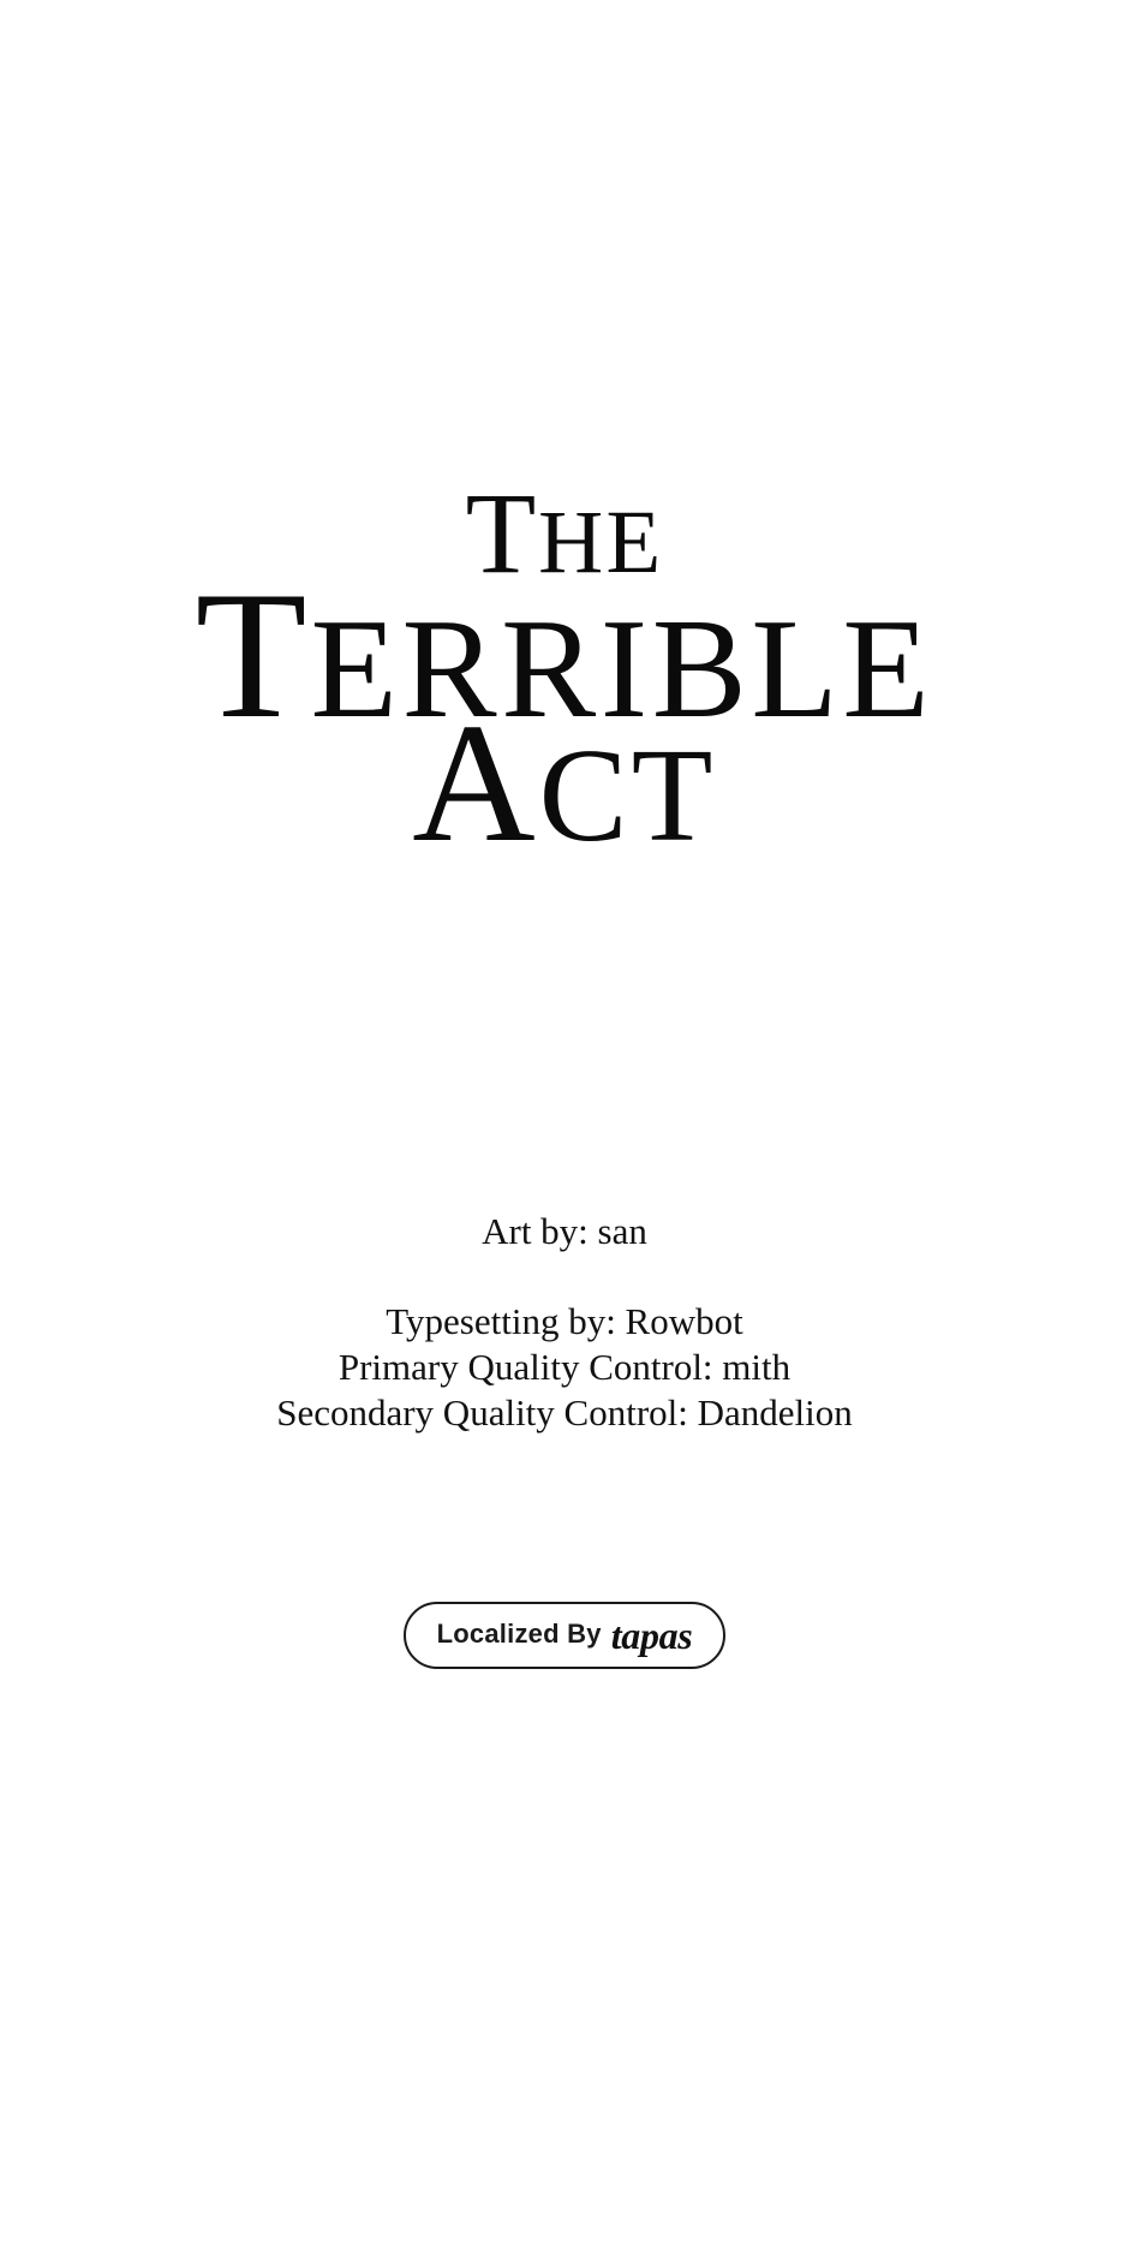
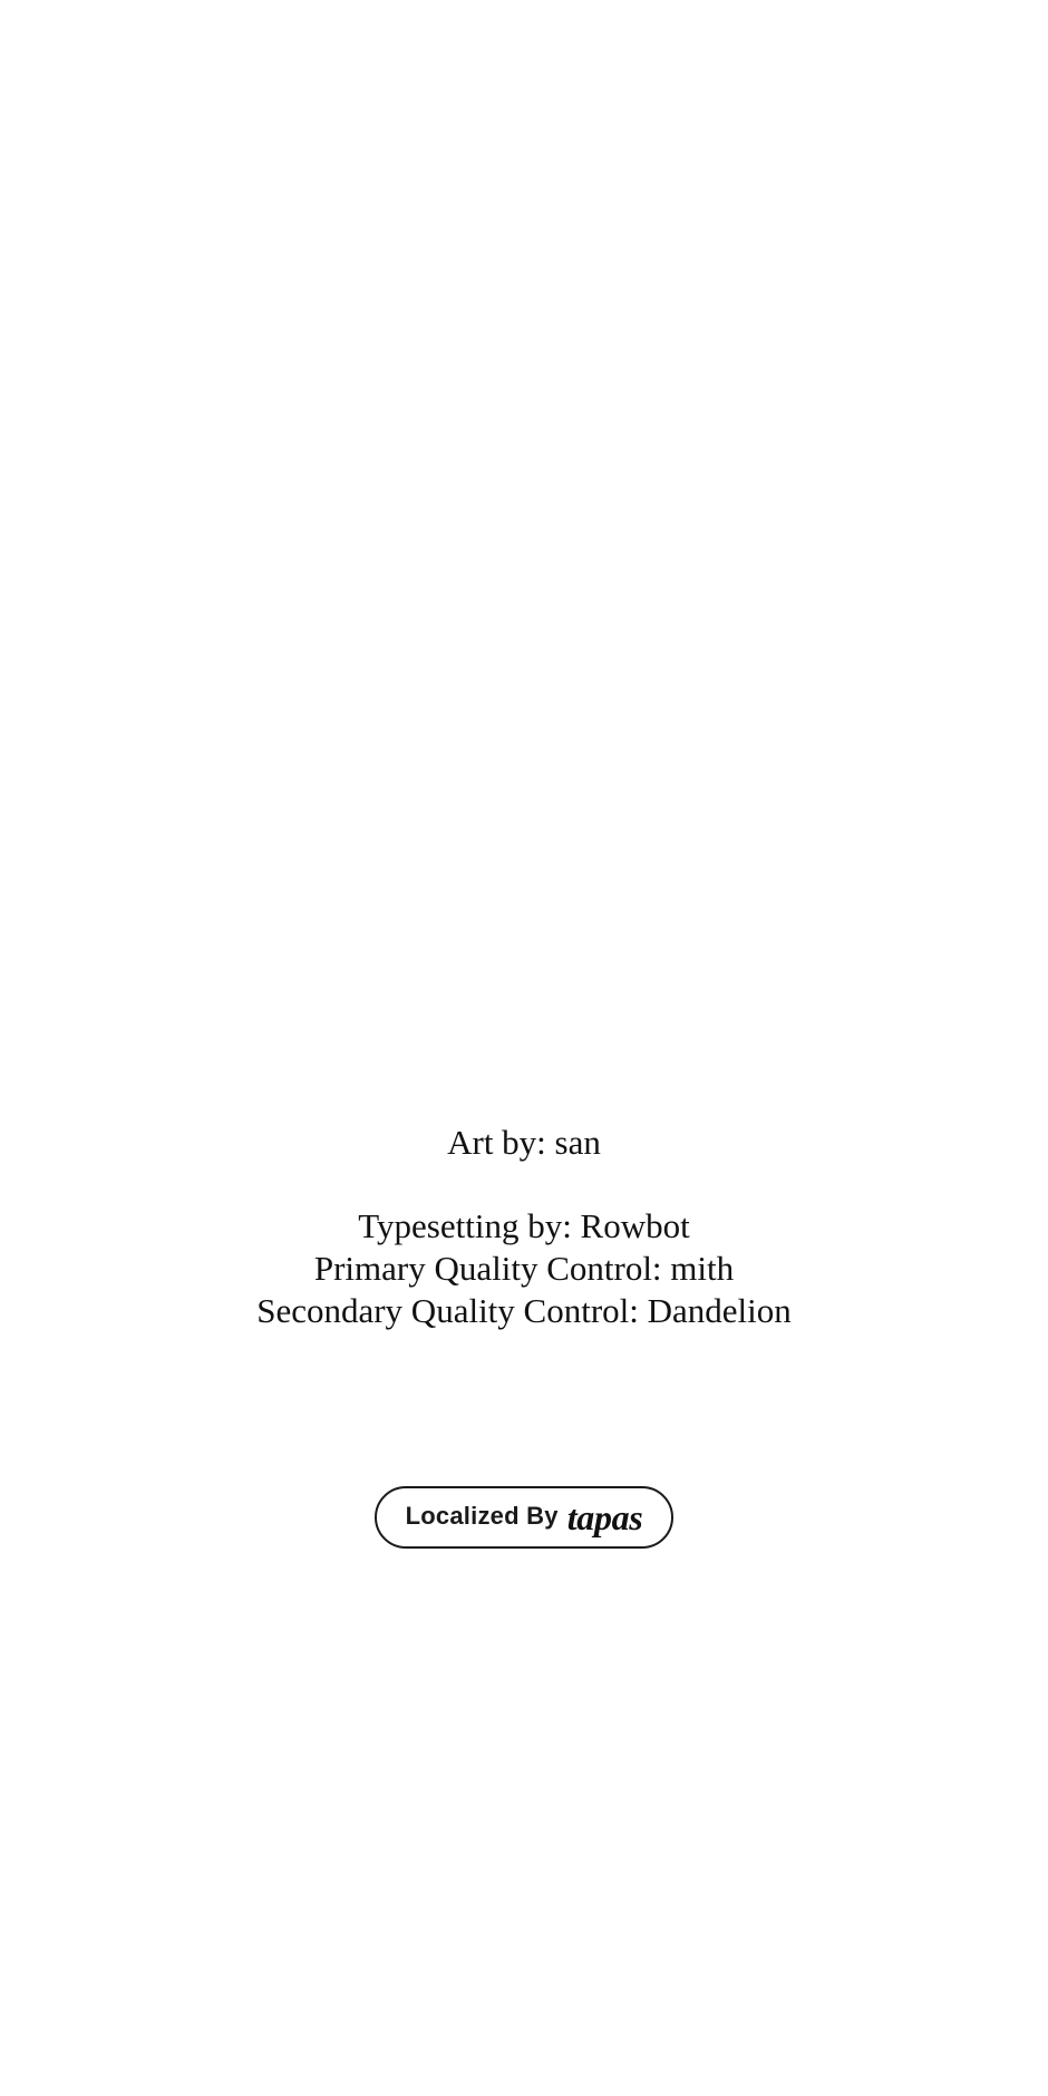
- THE
- TERRIBLE
- ACT
  Art by: san
  Typesetting by: Rowbot
  Primary Quality Control: mith
  Secondary Quality Control: Dandelion
  Localized By
  tapas
